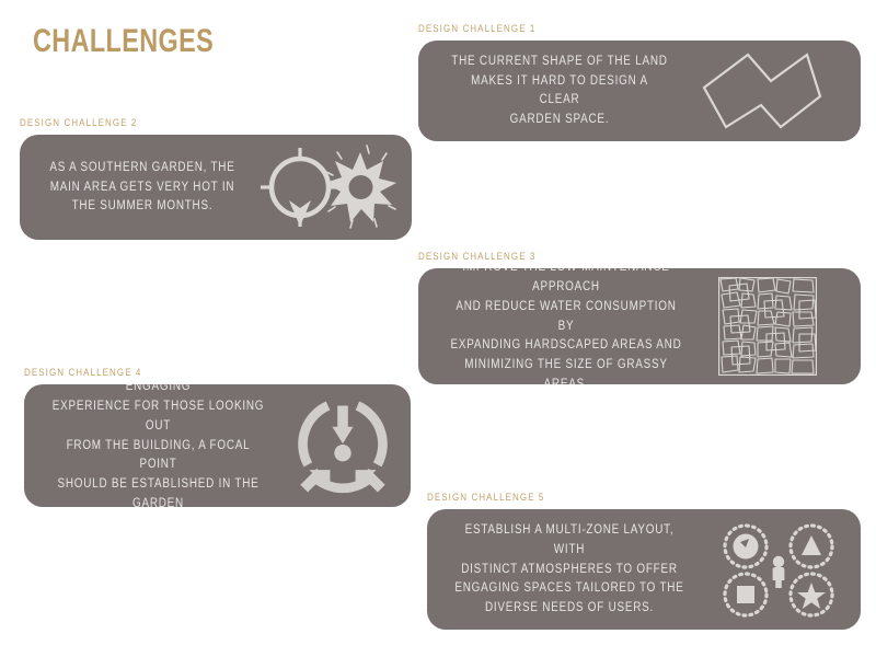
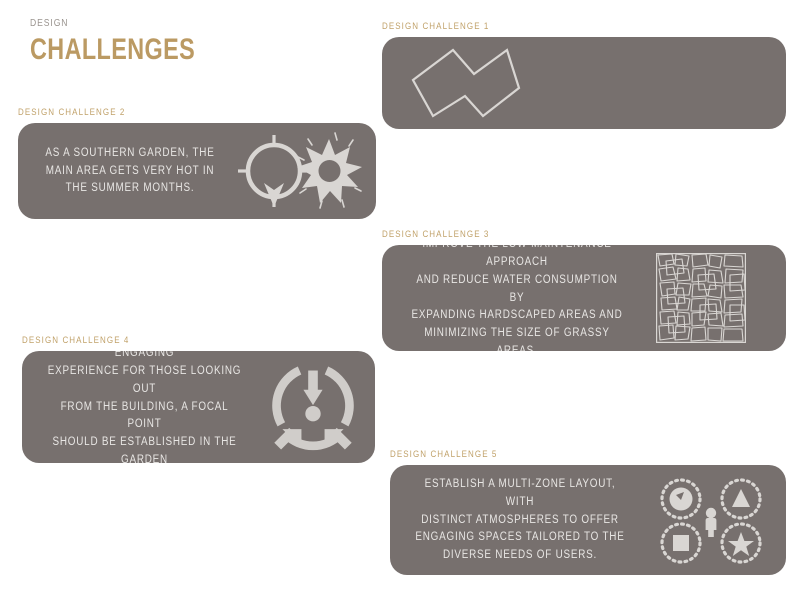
+ DESIGN
  CHALLENGES
  DESIGN CHALLENGE 1
- THE CURRENT SHAPE OF THE LAND
- MAKES IT HARD TO DESIGN A CLEAR
- GARDEN SPACE.
  DESIGN CHALLENGE 2
  AS A SOUTHERN GARDEN, THE
  MAIN AREA GETS VERY HOT IN
  THE SUMMER MONTHS.
  DESIGN CHALLENGE 3
  AND REDUCE WATER CONSUMPTION BY
  EXPANDING HARDSCAPED AREAS AND
  MINIMIZING THE SIZE OF GRASSY AREAS.
  DESIGN CHALLENGE 4
  EXPERIENCE FOR THOSE LOOKING OUT
  FROM THE BUILDING, A FOCAL POINT
  SHOULD BE ESTABLISHED IN THE GARDEN
  DESIGN CHALLENGE 5
  ESTABLISH A MULTI-ZONE LAYOUT, WITH
  DISTINCT ATMOSPHERES TO OFFER
  ENGAGING SPACES TAILORED TO THE
  DIVERSE NEEDS OF USERS.
